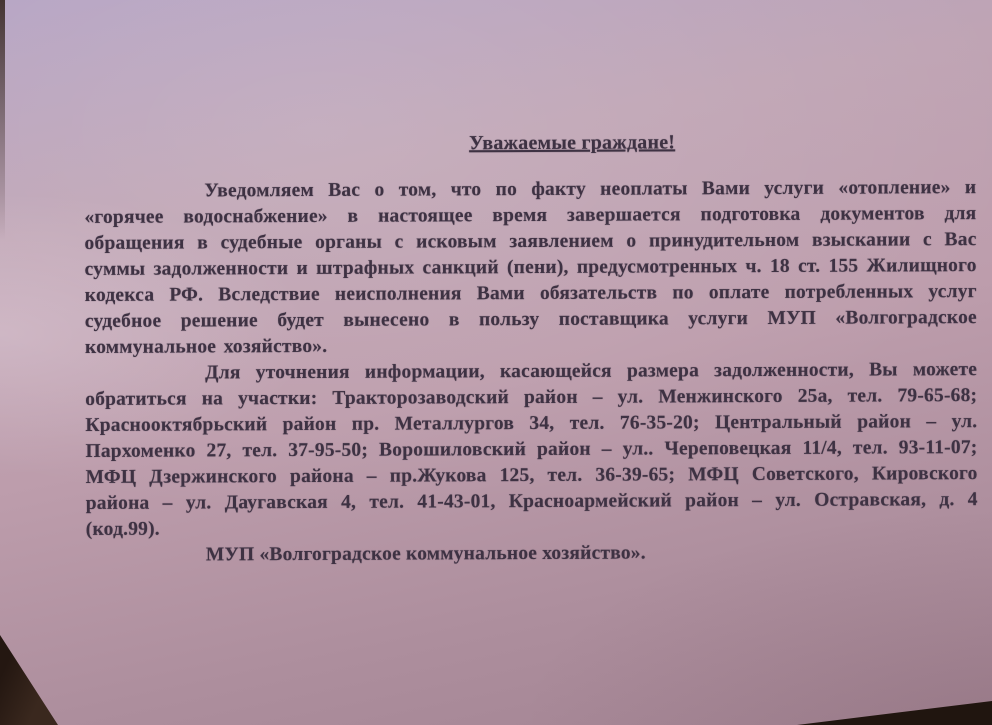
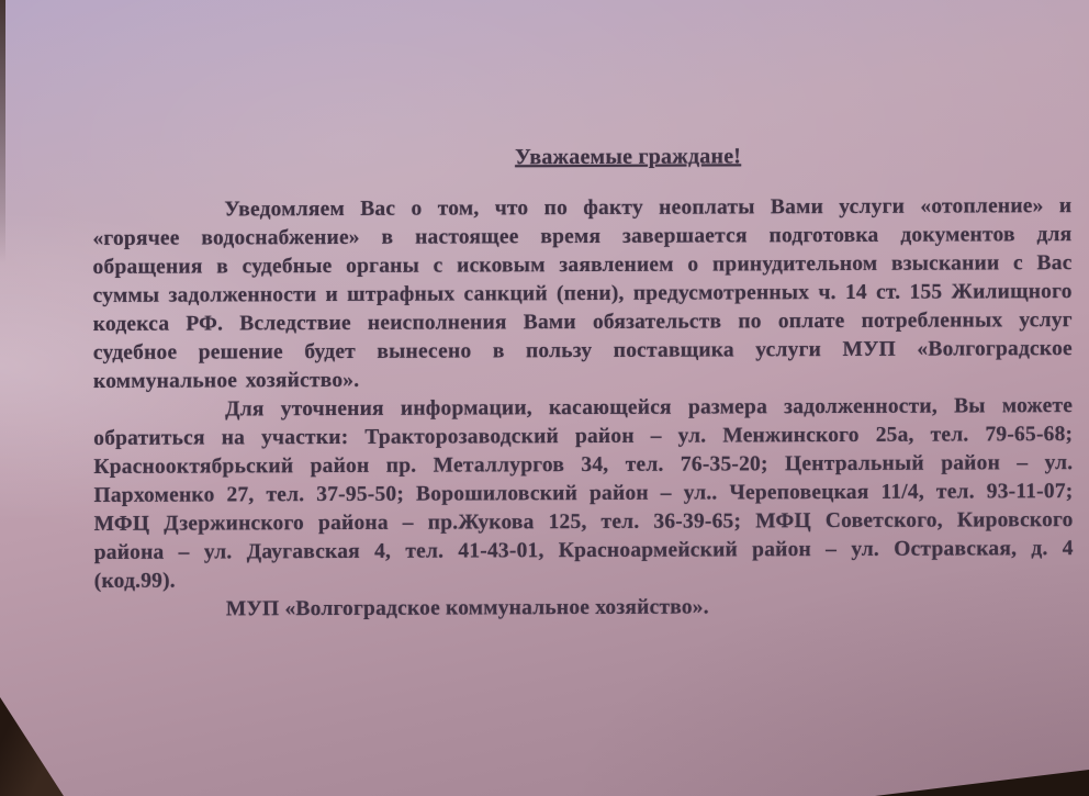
  Уважаемые граждане!
- Уведомляем Вас о том, что по факту неоплаты Вами услуги «отопление» и «горячее водоснабжение» в настоящее время завершается подготовка документов для обращения в судебные органы с исковым заявлением о принудительном взыскании с Вас суммы задолженности и штрафных санкций (пени), предусмотренных ч. 18 ст. 155 Жилищного кодекса РФ. Вследствие неисполнения Вами обязательств по оплате потребленных услуг судебное решение будет вынесено в пользу поставщика услуги МУП «Волгоградское коммунальное хозяйство».
+ Уведомляем Вас о том, что по факту неоплаты Вами услуги «отопление» и «горячее водоснабжение» в настоящее время завершается подготовка документов для обращения в судебные органы с исковым заявлением о принудительном взыскании с Вас суммы задолженности и штрафных санкций (пени), предусмотренных ч. 14 ст. 155 Жилищного кодекса РФ. Вследствие неисполнения Вами обязательств по оплате потребленных услуг судебное решение будет вынесено в пользу поставщика услуги МУП «Волгоградское коммунальное хозяйство».
  Для уточнения информации, касающейся размера задолженности, Вы можете обратиться на участки: Тракторозаводский район – ул. Менжинского 25а, тел. 79-65-68; Краснооктябрьский район пр. Металлургов 34, тел. 76-35-20; Центральный район – ул. Пархоменко 27, тел. 37-95-50; Ворошиловский район – ул.. Череповецкая 11/4, тел. 93-11-07; МФЦ Дзержинского района – пр.Жукова 125, тел. 36-39-65; МФЦ Советского, Кировского района – ул. Даугавская 4, тел. 41-43-01, Красноармейский район – ул. Остравская, д. 4 (код.99).
  МУП «Волгоградское коммунальное хозяйство».
